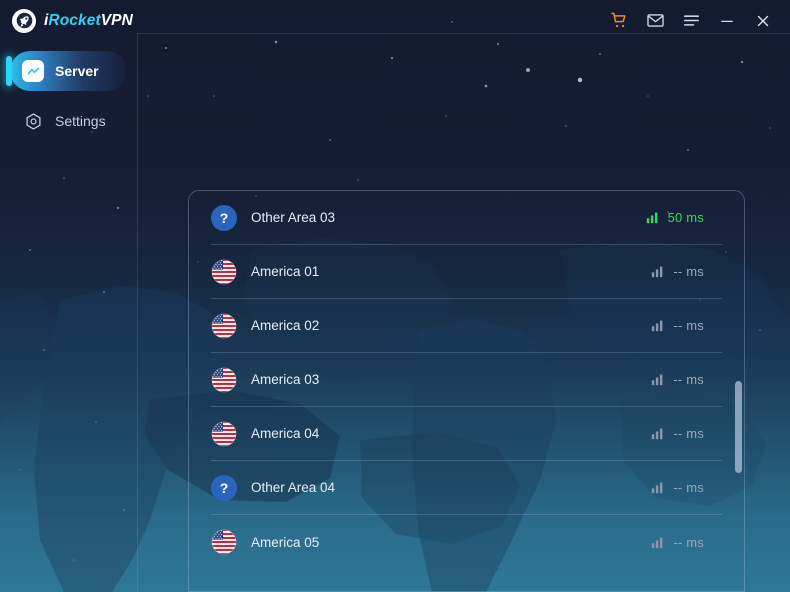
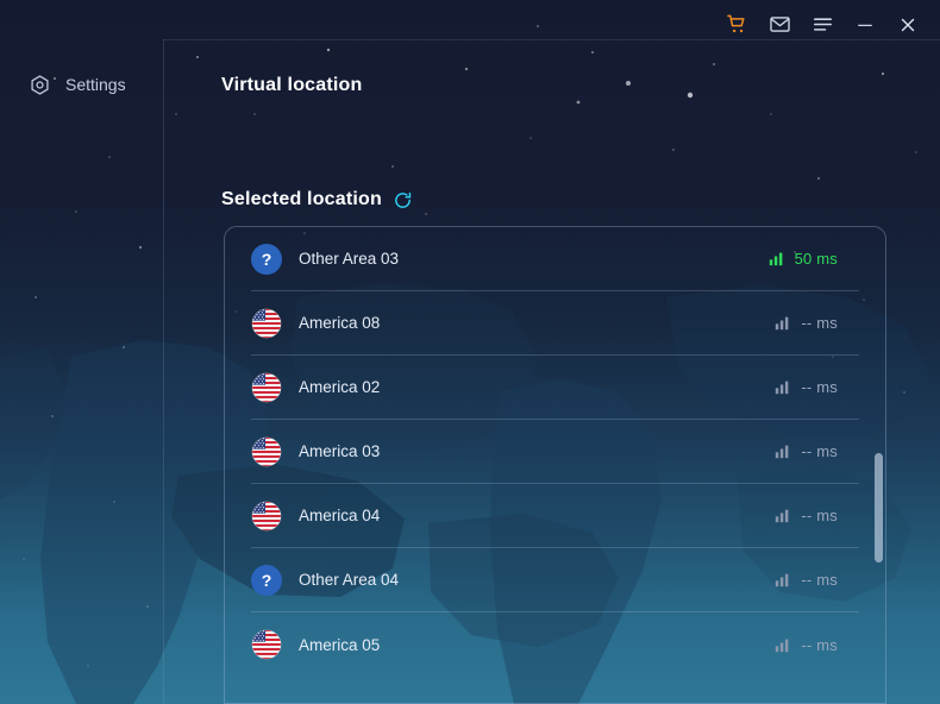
- iRocketVPN
- Server
  Settings
+ Virtual location
+ Selected location
  ?
  Other Area 03
  50 ms
- America 01
+ America 08
  -- ms
  America 02
  -- ms
  America 03
  -- ms
  America 04
  -- ms
  ?
  Other Area 04
  -- ms
  America 05
  -- ms
